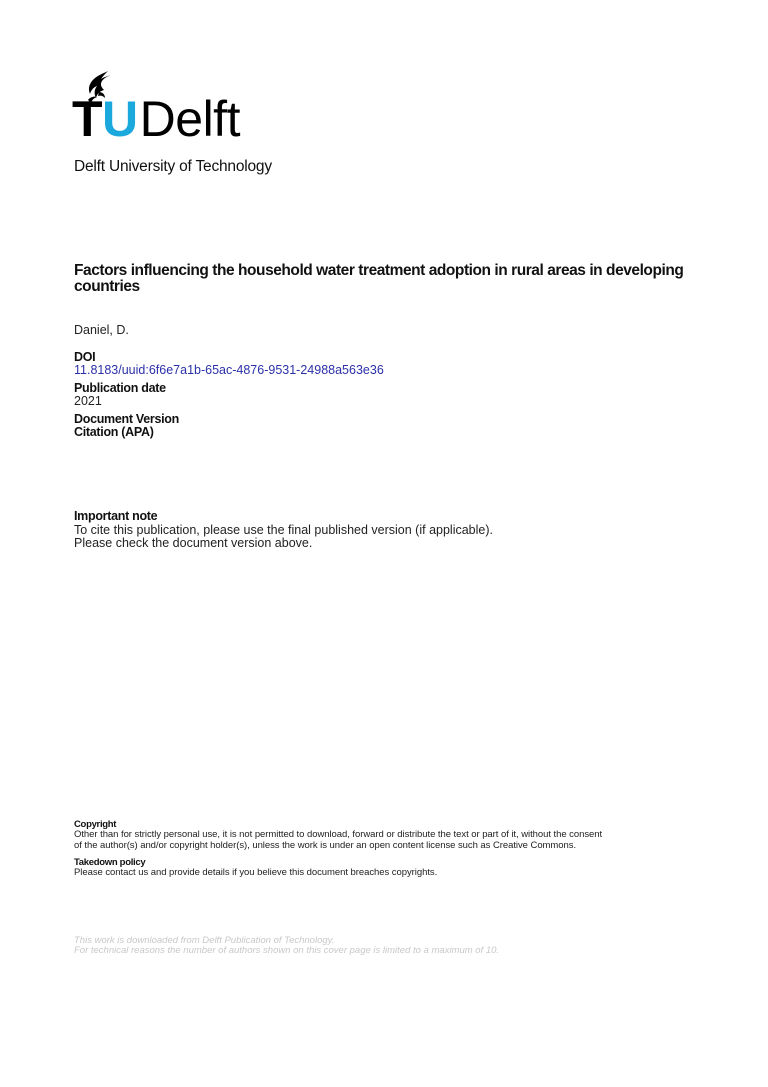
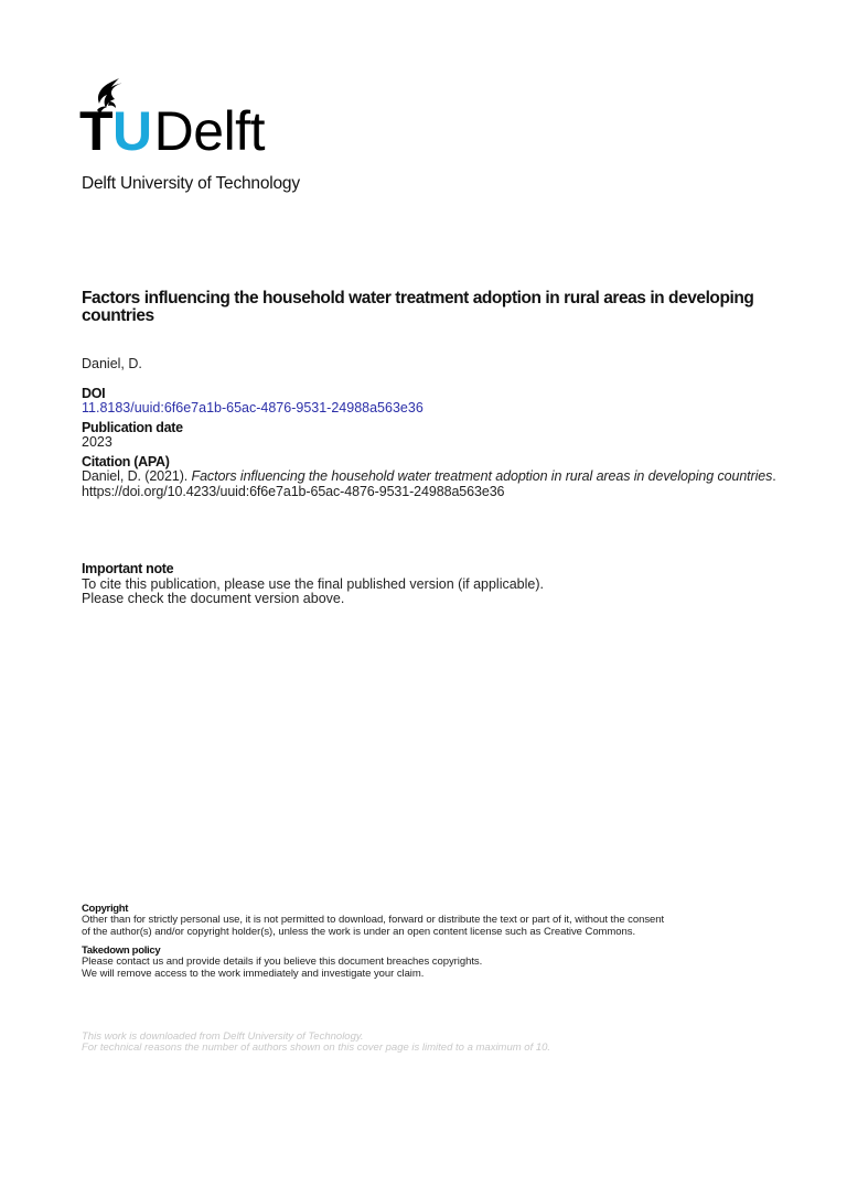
  TUDelft
  Delft University of Technology
  Factors influencing the household water treatment adoption in rural areas in developing countries
  Daniel, D.
  DOI
  11.8183/uuid:6f6e7a1b-65ac-4876-9531-24988a563e36
  Publication date
- 2021
+ 2023
- Document Version
  Citation (APA)
+ Daniel, D. (2021). Factors influencing the household water treatment adoption in rural areas in developing countries. https://doi.org/10.4233/uuid:6f6e7a1b-65ac-4876-9531-24988a563e36
  Important note
  To cite this publication, please use the final published version (if applicable).
  Please check the document version above.
  Copyright
  Other than for strictly personal use, it is not permitted to download, forward or distribute the text or part of it, without the consent
  of the author(s) and/or copyright holder(s), unless the work is under an open content license such as Creative Commons.
  Takedown policy
  Please contact us and provide details if you believe this document breaches copyrights.
+ We will remove access to the work immediately and investigate your claim.
- This work is downloaded from Delft Publication of Technology.
+ This work is downloaded from Delft University of Technology.
  For technical reasons the number of authors shown on this cover page is limited to a maximum of 10.
